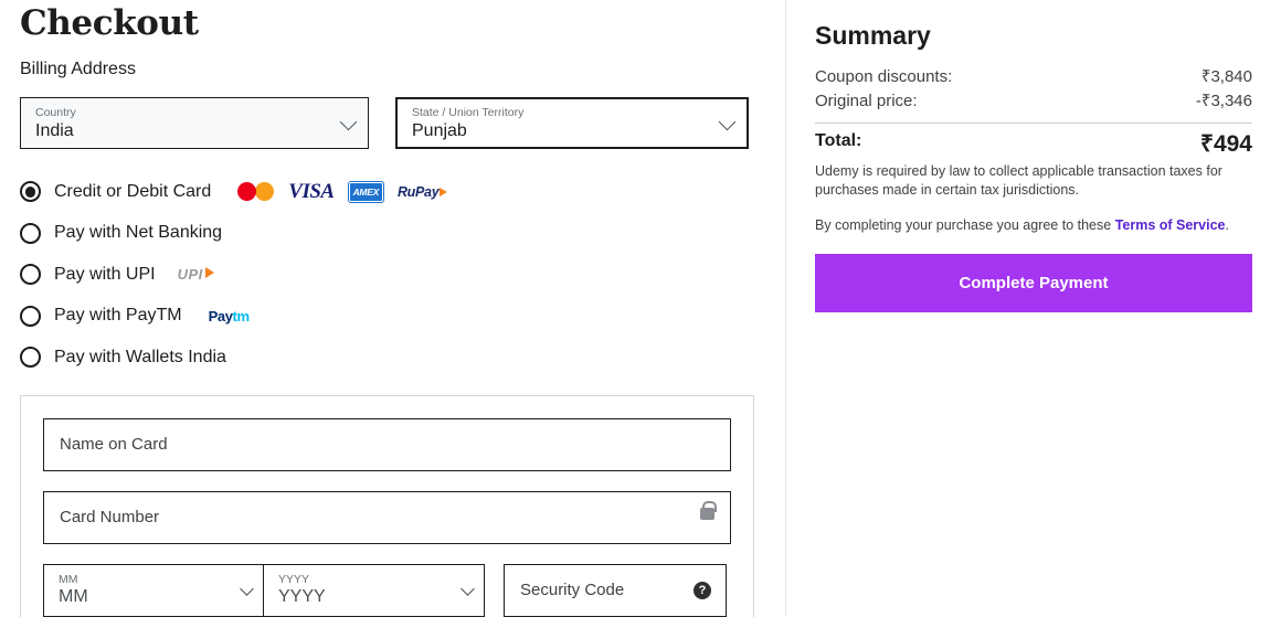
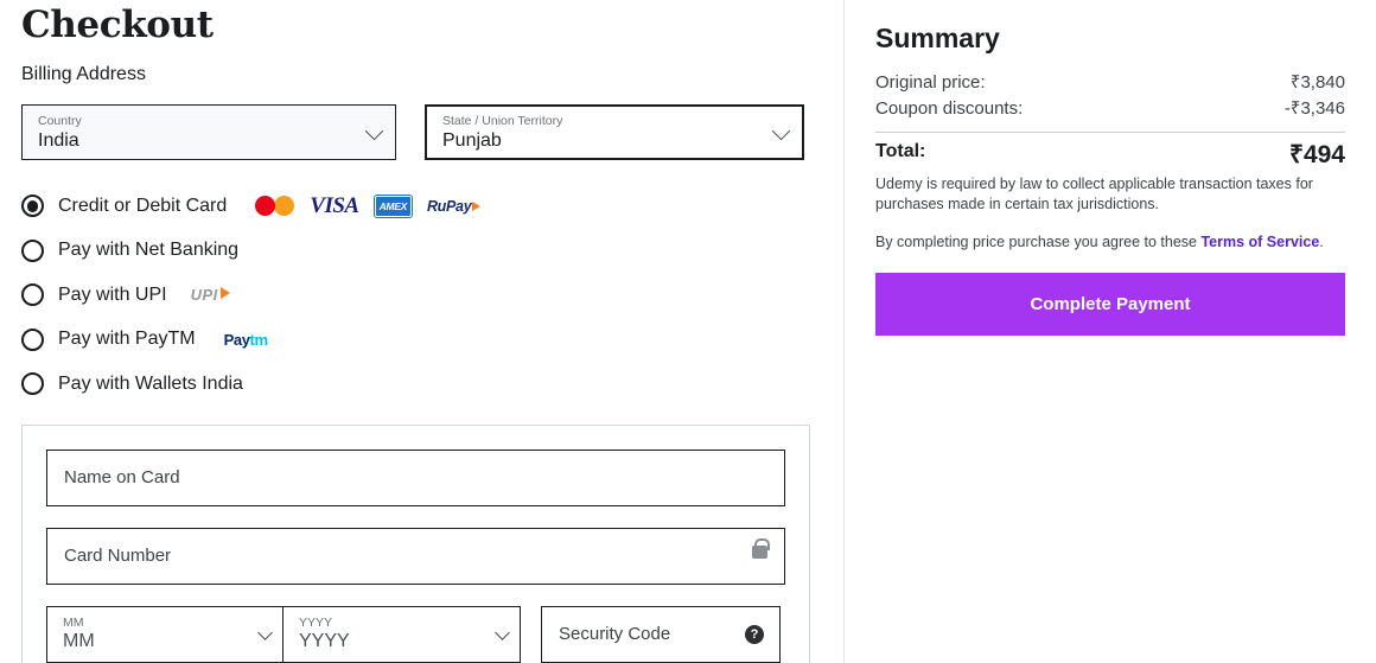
  Checkout
  Billing Address
  Country
  India
  State / Union Territory
  Punjab
  Credit or Debit Card
  VISA
  AMEX
  RuPay
  Pay with Net Banking
  Pay with UPI
  UPI
  Pay with PayTM
  Paytm
  Pay with Wallets India
  Name on Card
  Card Number
  MM
  MM
  YYYY
  YYYY
  Security Code
  ?
  Summary
- Coupon discounts:
+ Original price:
  ₹3,840
- Original price:
+ Coupon discounts:
  -₹3,346
  Total:
  ₹494
  Udemy is required by law to collect applicable transaction taxes for purchases made in certain tax jurisdictions.
- By completing your purchase you agree to these Terms of Service.
+ By completing price purchase you agree to these Terms of Service.
  Complete Payment
